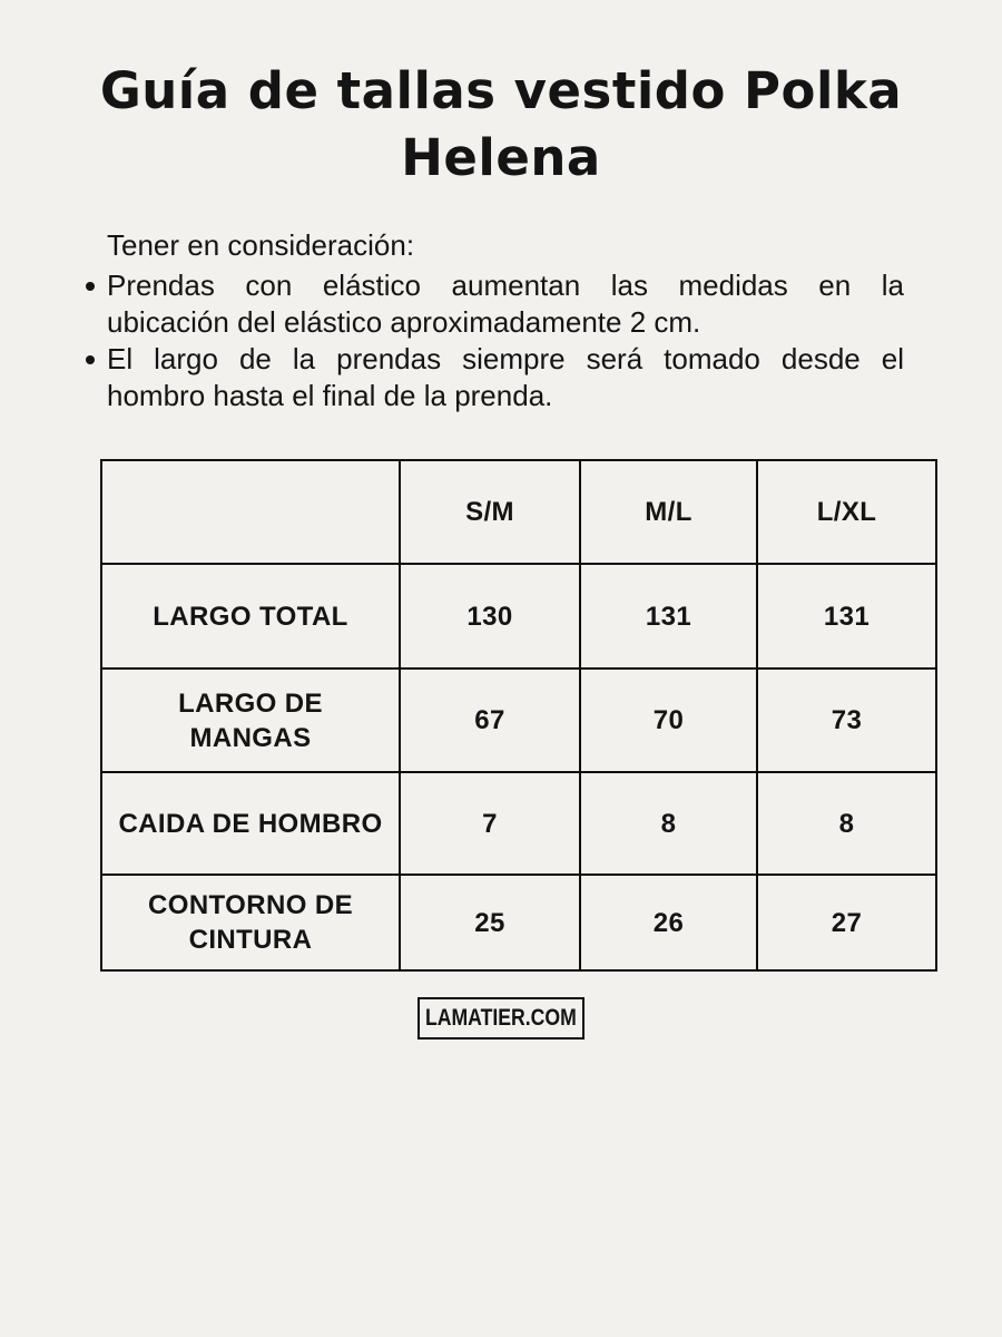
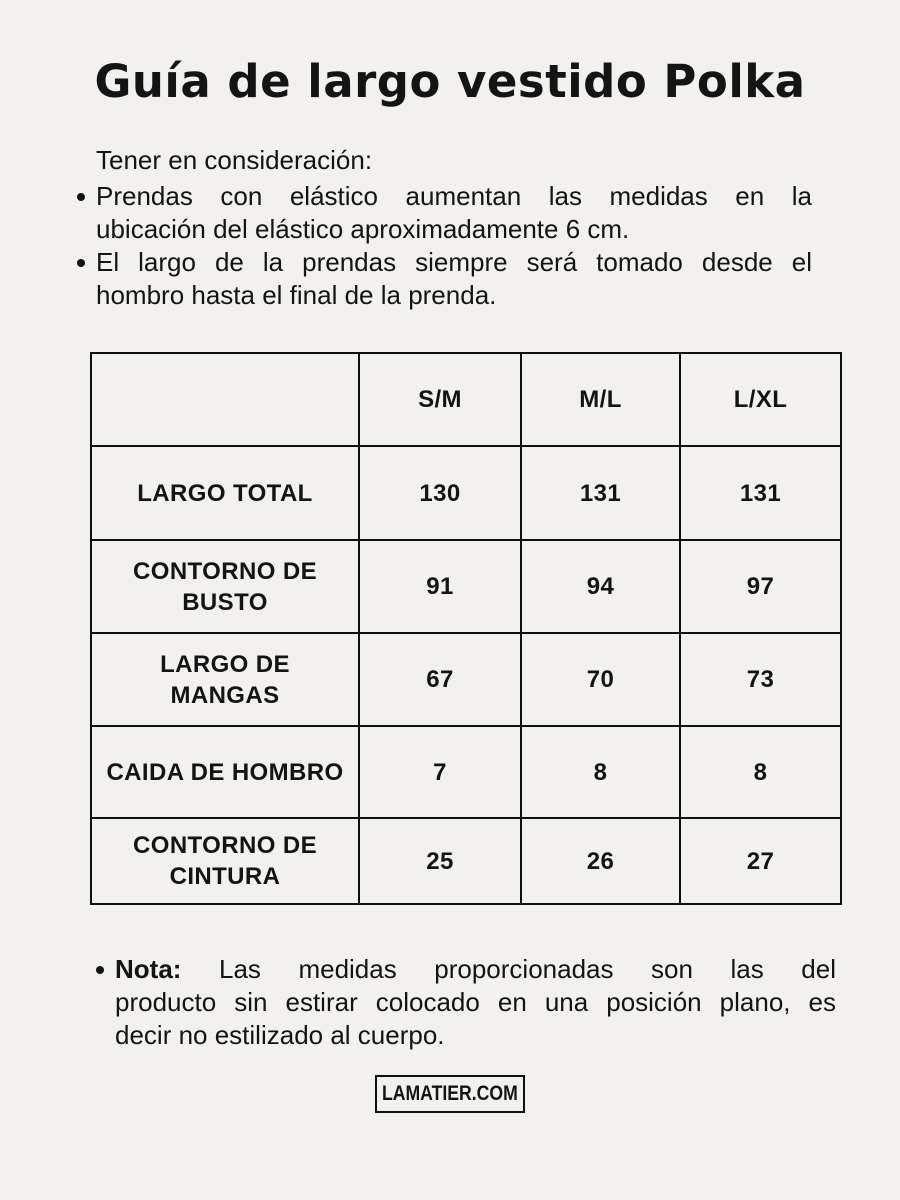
- Guía de tallas vestido Polka
+ Guía de largo vestido Polka
- Helena
  Tener en consideración:
  Prendas con elástico aumentan las medidas en la
- ubicación del elástico aproximadamente 2 cm.
+ ubicación del elástico aproximadamente 6 cm.
  El largo de la prendas siempre será tomado desde el
  hombro hasta el final de la prenda.
  	S/M	M/L	L/XL
  LARGO TOTAL	130	131	131
+ CONTORNO DE BUSTO	91	94	97
  LARGO DE MANGAS	67	70	73
  CAIDA DE HOMBRO	7	8	8
  CONTORNO DE CINTURA	25	26	27
+ Nota: Las medidas proporcionadas son las del
+ producto sin estirar colocado en una posición plano, es
+ decir no estilizado al cuerpo.
  LAMATIER.COM
